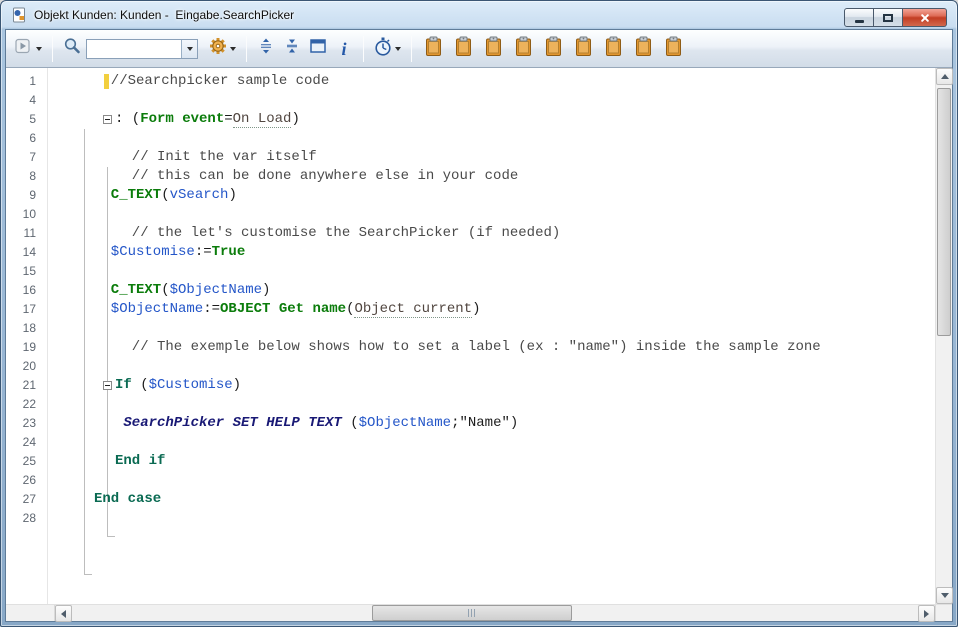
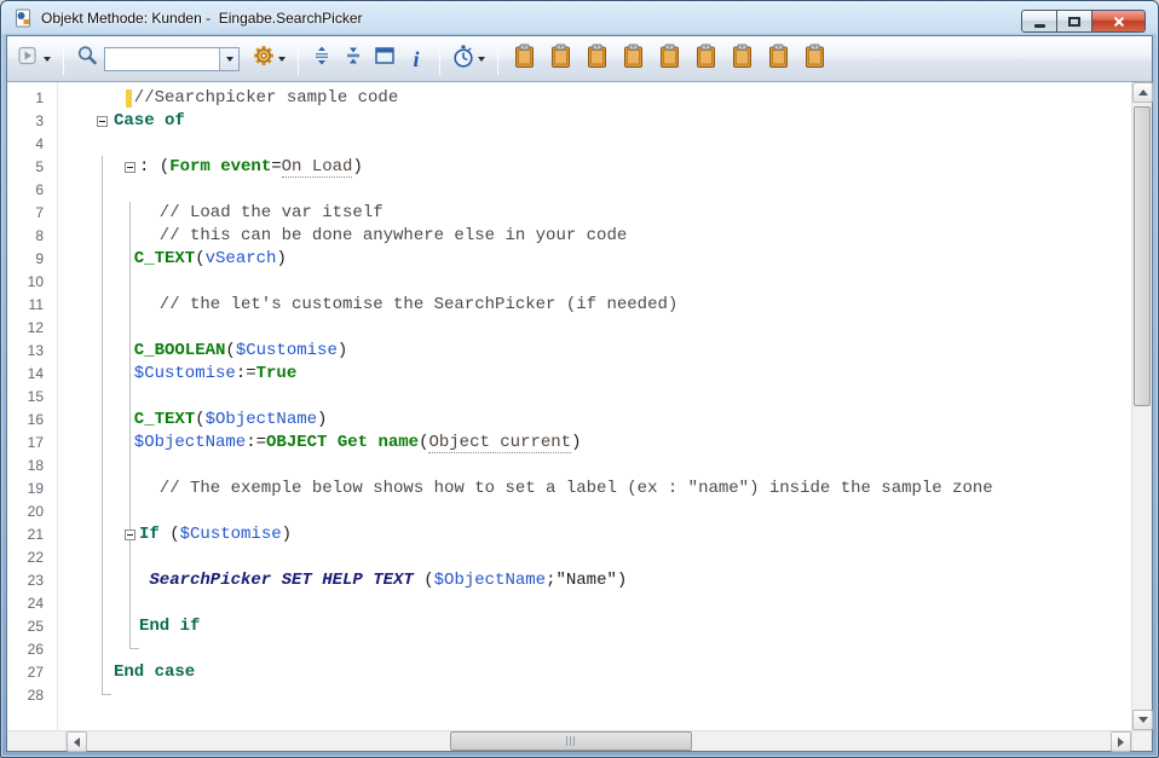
- Objekt Kunden: Kunden - Eingabe.SearchPicker
+ Objekt Methode: Kunden - Eingabe.SearchPicker
  i
  1 //Searchpicker sample code
+ 3 Case of
  4
  5 : (Form event=On Load)
  6
- 7 // Init the var itself
+ 7 // Load the var itself
  8 // this can be done anywhere else in your code
  9 C_TEXT(vSearch)
  10
  11 // the let's customise the SearchPicker (if needed)
+ 12
+ 13 C_BOOLEAN($Customise)
  14 $Customise:=True
  15
  16 C_TEXT($ObjectName)
  17 $ObjectName:=OBJECT Get name(Object current)
  18
  19 // The exemple below shows how to set a label (ex : "name") inside the sample zone
  20
  21 If ($Customise)
  22
  23 SearchPicker SET HELP TEXT ($ObjectName;"Name")
  24
  25 End if
  26
  27 End case
  28
